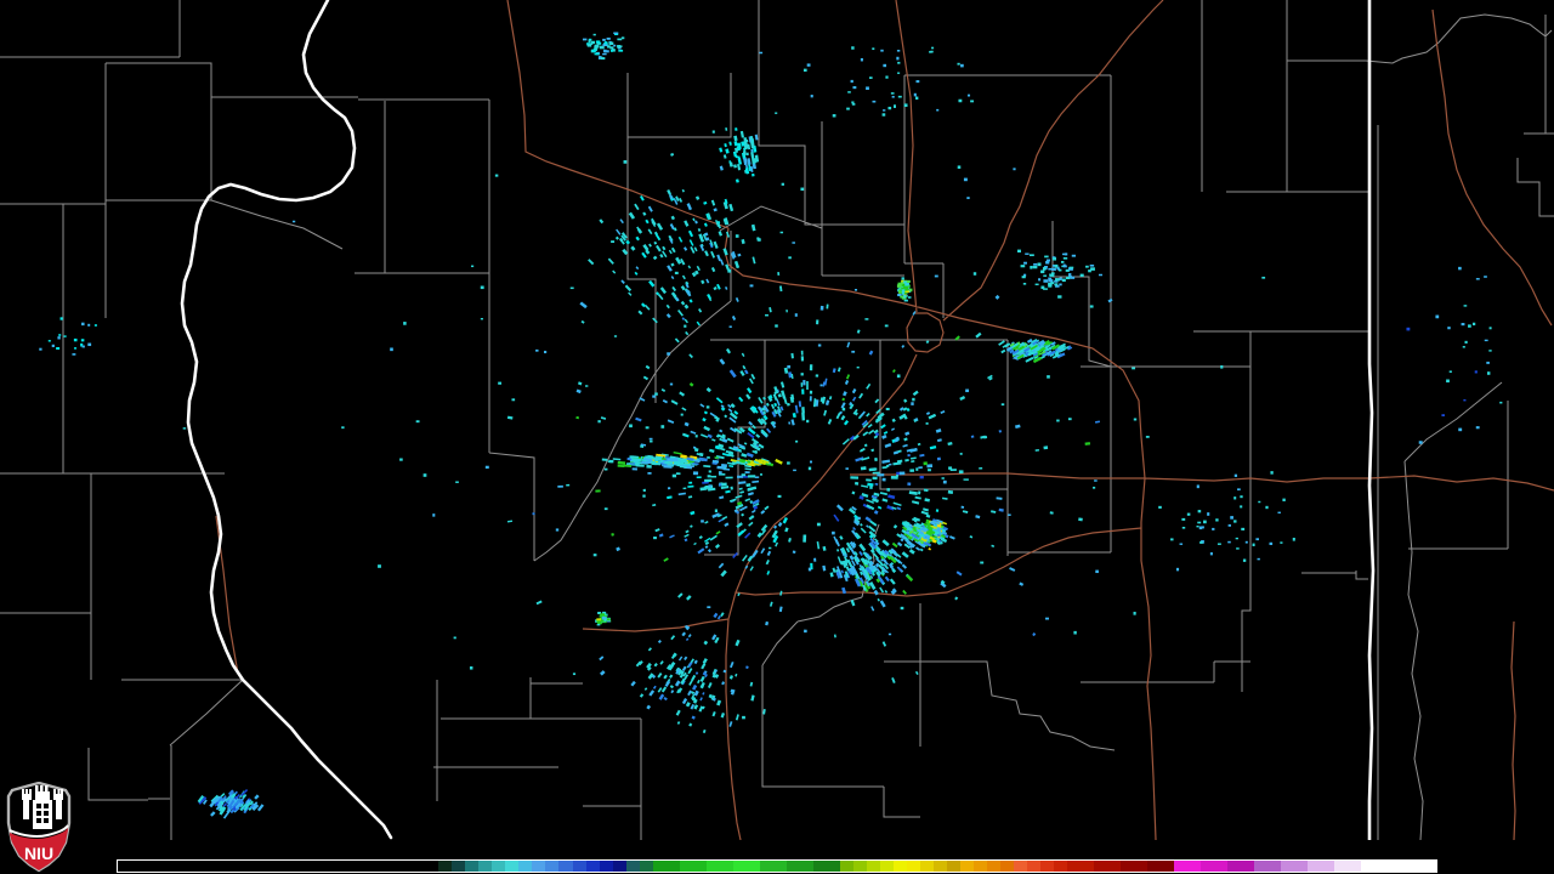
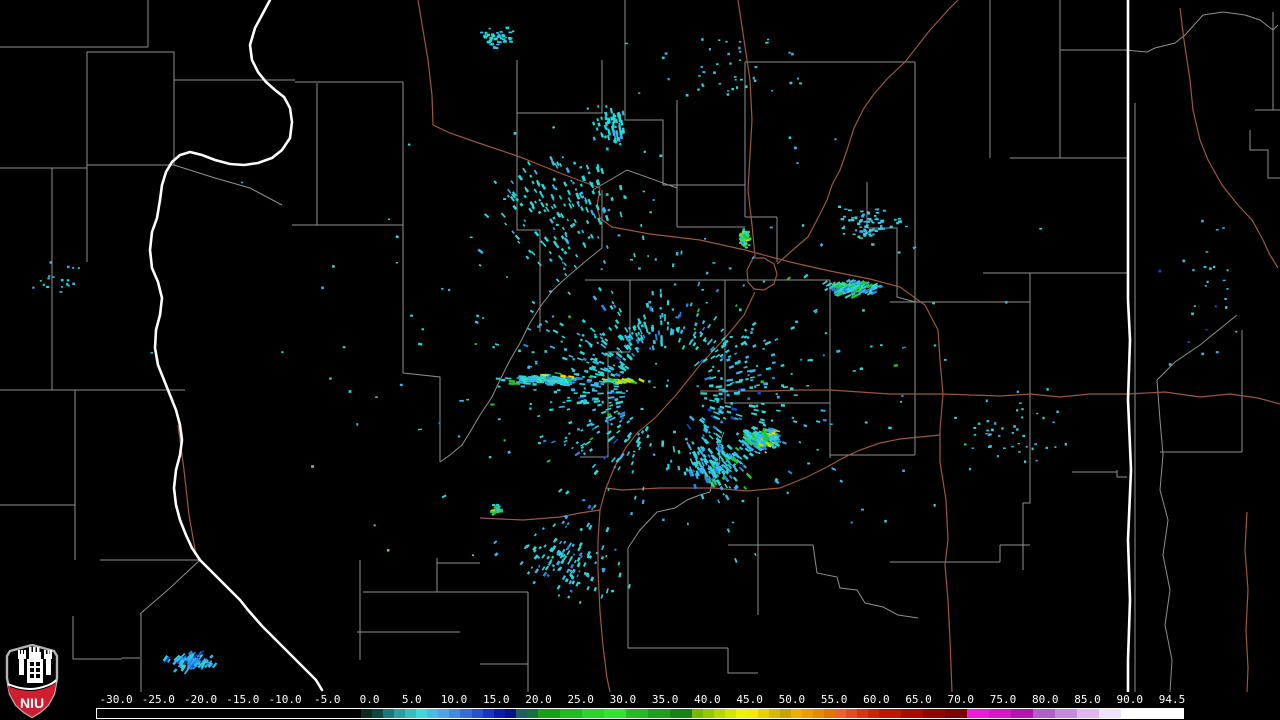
  NIU
+ -30.0
+ -25.0
+ -20.0
+ -15.0
+ -10.0
+ -5.0
+ 0.0
+ 5.0
+ 10.0
+ 15.0
+ 20.0
+ 25.0
+ 30.0
+ 35.0
+ 40.0
+ 45.0
+ 50.0
+ 55.0
+ 60.0
+ 65.0
+ 70.0
+ 75.0
+ 80.0
+ 85.0
+ 90.0
+ 94.5
